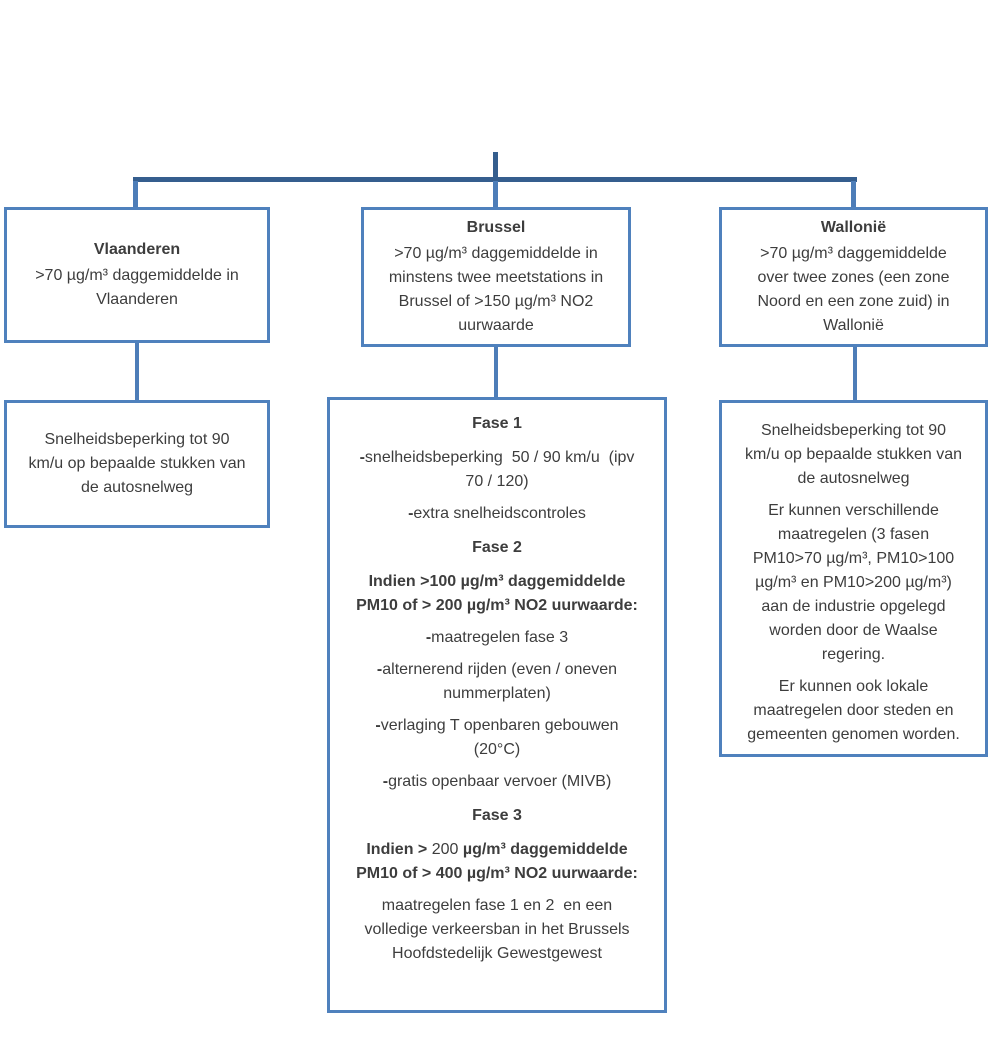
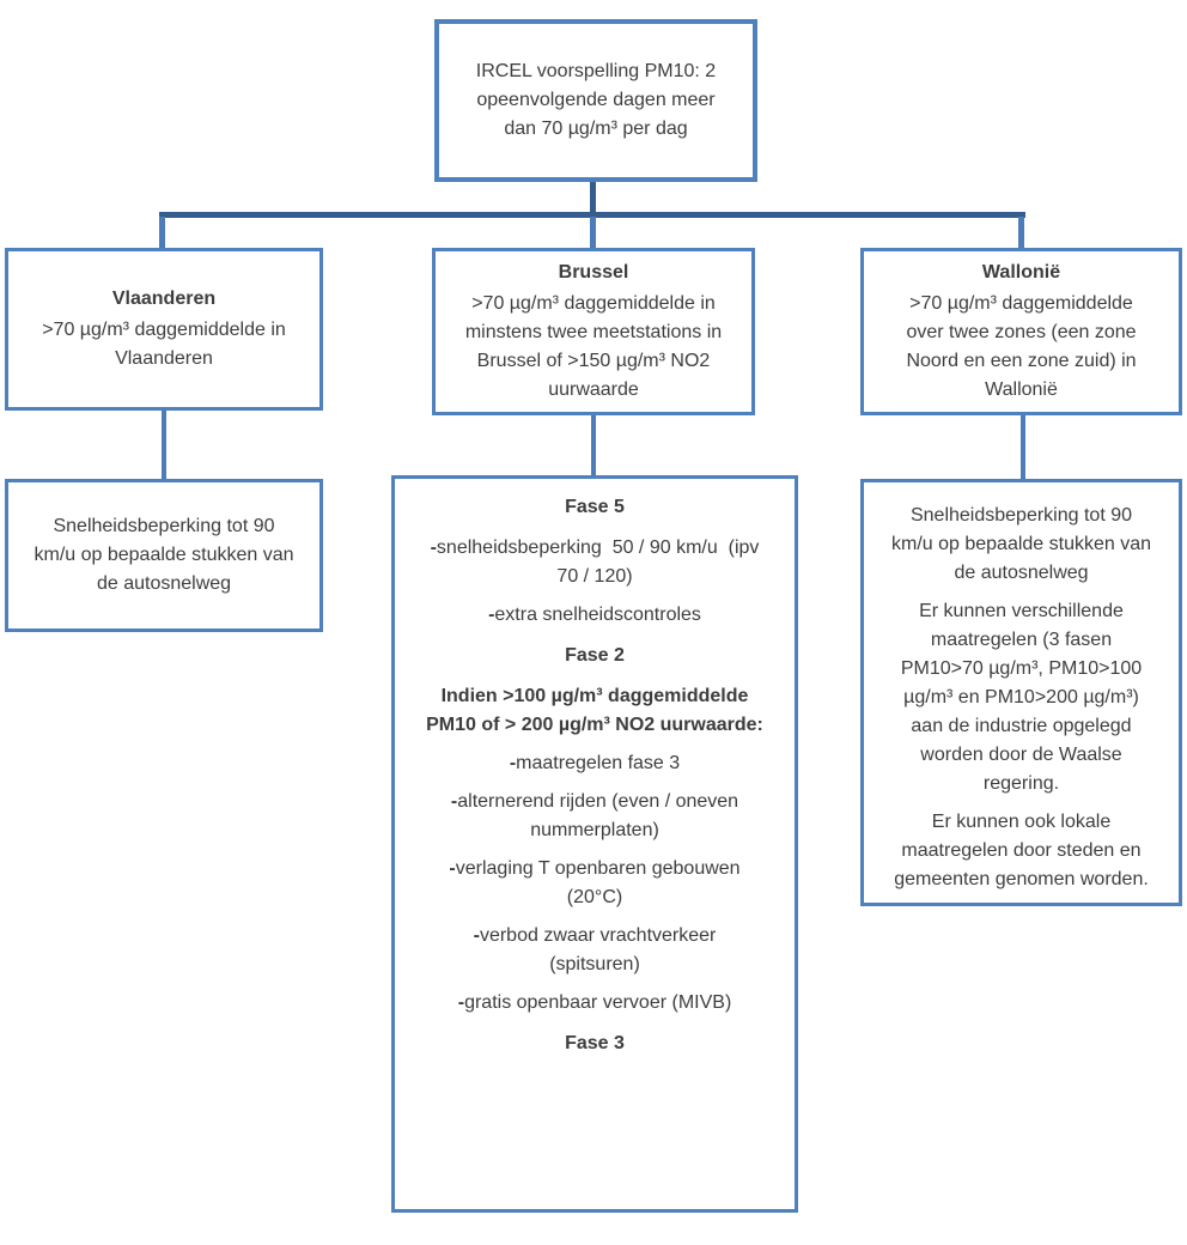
+ IRCEL voorspelling PM10: 2
+ opeenvolgende dagen meer
+ dan 70 µg/m³ per dag
  Vlaanderen
  >70 µg/m³ daggemiddelde in
  Vlaanderen
  Brussel
  >70 µg/m³ daggemiddelde in
  minstens twee meetstations in
  Brussel of >150 µg/m³ NO2
  uurwaarde
  Wallonië
  >70 µg/m³ daggemiddelde
  over twee zones (een zone
  Noord en een zone zuid) in
  Wallonië
  Snelheidsbeperking tot 90
  km/u op bepaalde stukken van
  de autosnelweg
- Fase 1
+ Fase 5
  -snelheidsbeperking 50 / 90 km/u (ipv
  70 / 120)
  -extra snelheidscontroles
  Fase 2
  Indien >100 µg/m³ daggemiddelde
  PM10 of > 200 µg/m³ NO2 uurwaarde:
  -maatregelen fase 3
  -alternerend rijden (even / oneven
  nummerplaten)
  -verlaging T openbaren gebouwen
  (20°C)
+ -verbod zwaar vrachtverkeer
+ (spitsuren)
  -gratis openbaar vervoer (MIVB)
  Fase 3
- Indien > 200 µg/m³ daggemiddelde
- PM10 of > 400 µg/m³ NO2 uurwaarde:
- maatregelen fase 1 en 2 en een
- volledige verkeersban in het Brussels
- Hoofdstedelijk Gewestgewest
  Snelheidsbeperking tot 90
  km/u op bepaalde stukken van
  de autosnelweg
  Er kunnen verschillende
  maatregelen (3 fasen
  PM10>70 µg/m³, PM10>100
  µg/m³ en PM10>200 µg/m³)
  aan de industrie opgelegd
  worden door de Waalse
  regering.
  Er kunnen ook lokale
  maatregelen door steden en
  gemeenten genomen worden.
